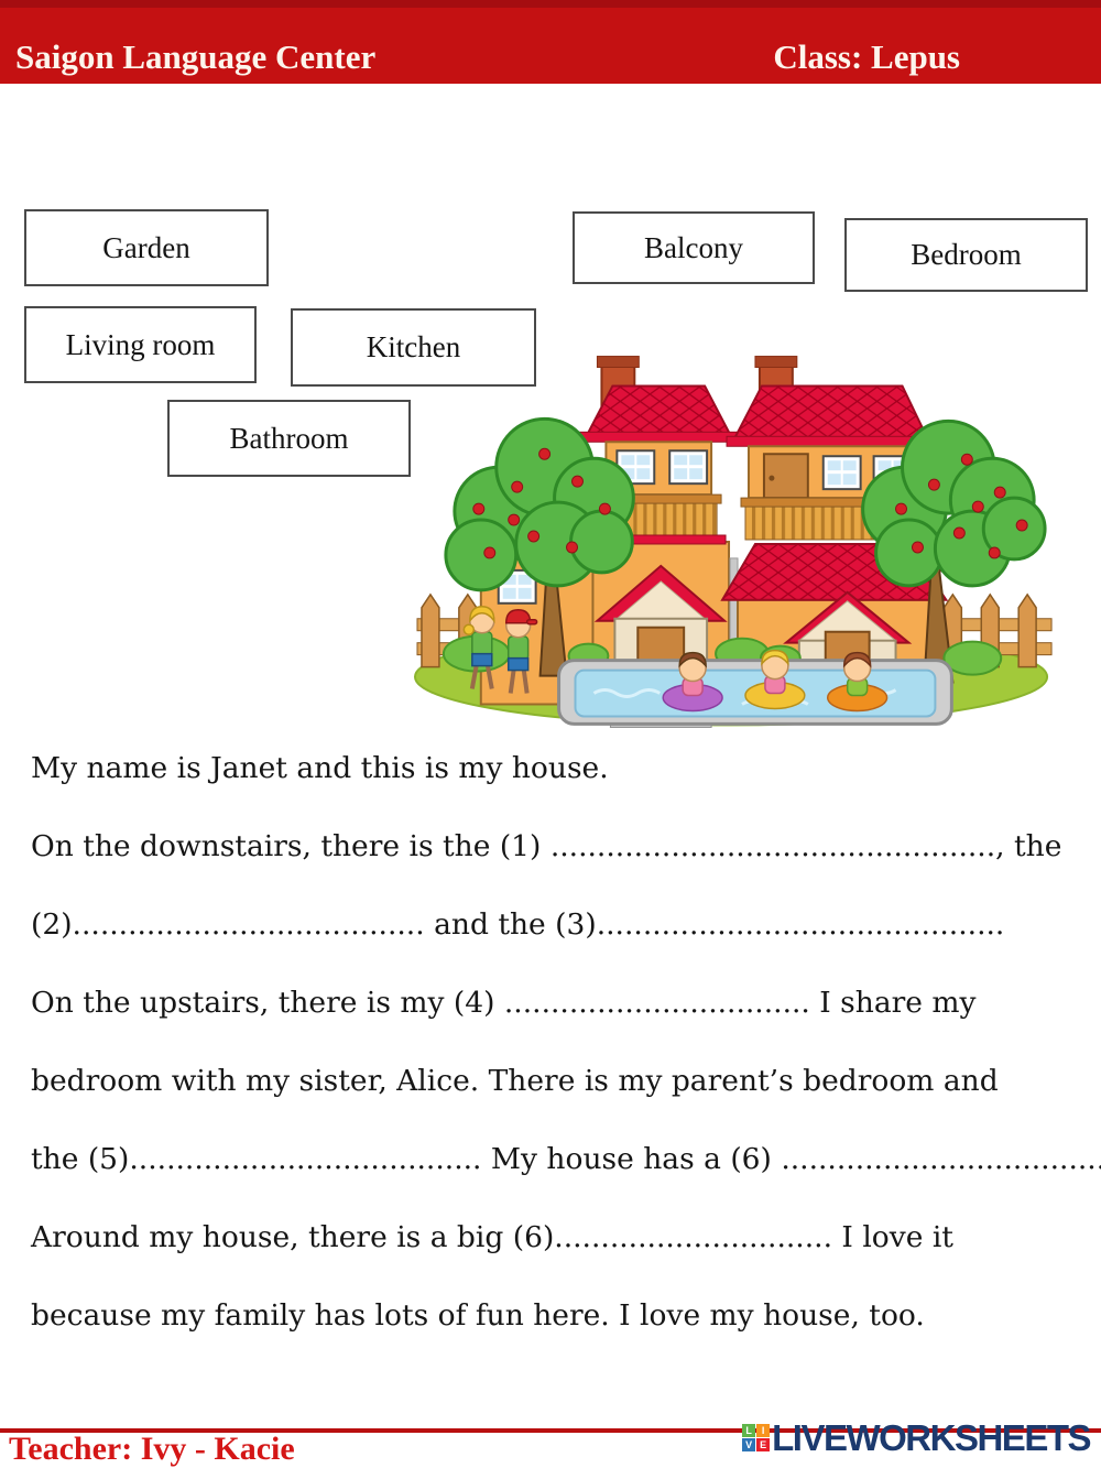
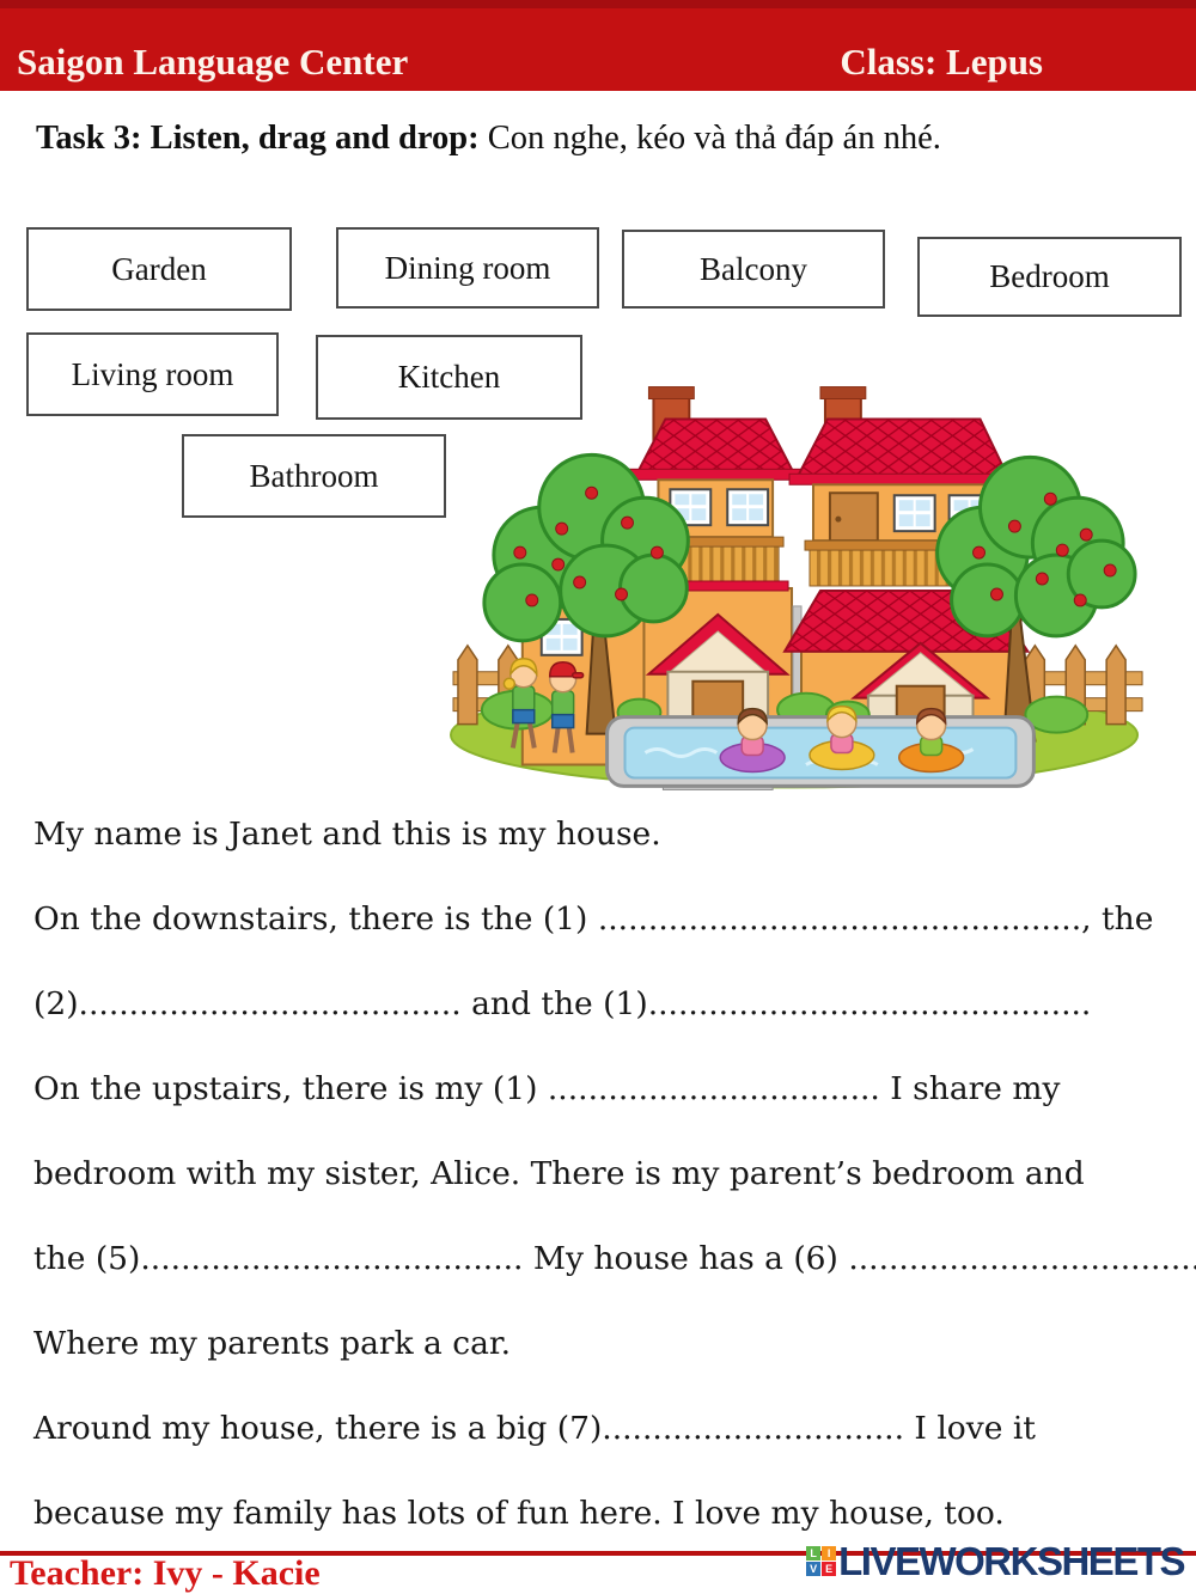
  Saigon Language Center
  Class: Lepus
+ Task 3: Listen, drag and drop: Con nghe, kéo và thả đáp án nhé.
  Garden
+ Dining room
  Balcony
  Bedroom
  Living room
  Kitchen
  Bathroom
  My name is Janet and this is my house.
  On the downstairs, there is the (1) ................................................, the
- (2)...................................... and the (3)............................................
+ (2)...................................... and the (1)............................................
- On the upstairs, there is my (4) ................................. I share my
+ On the upstairs, there is my (1) ................................. I share my
  bedroom with my sister, Alice. There is my parent’s bedroom and
  the (5)...................................... My house has a (6) ..................................
+ Where my parents park a car.
- Around my house, there is a big (6).............................. I love it
+ Around my house, there is a big (7).............................. I love it
  because my family has lots of fun here. I love my house, too.
  Teacher: Ivy - Kacie
  L
  I
  V
  E
  LIVEWORKSHEETS
